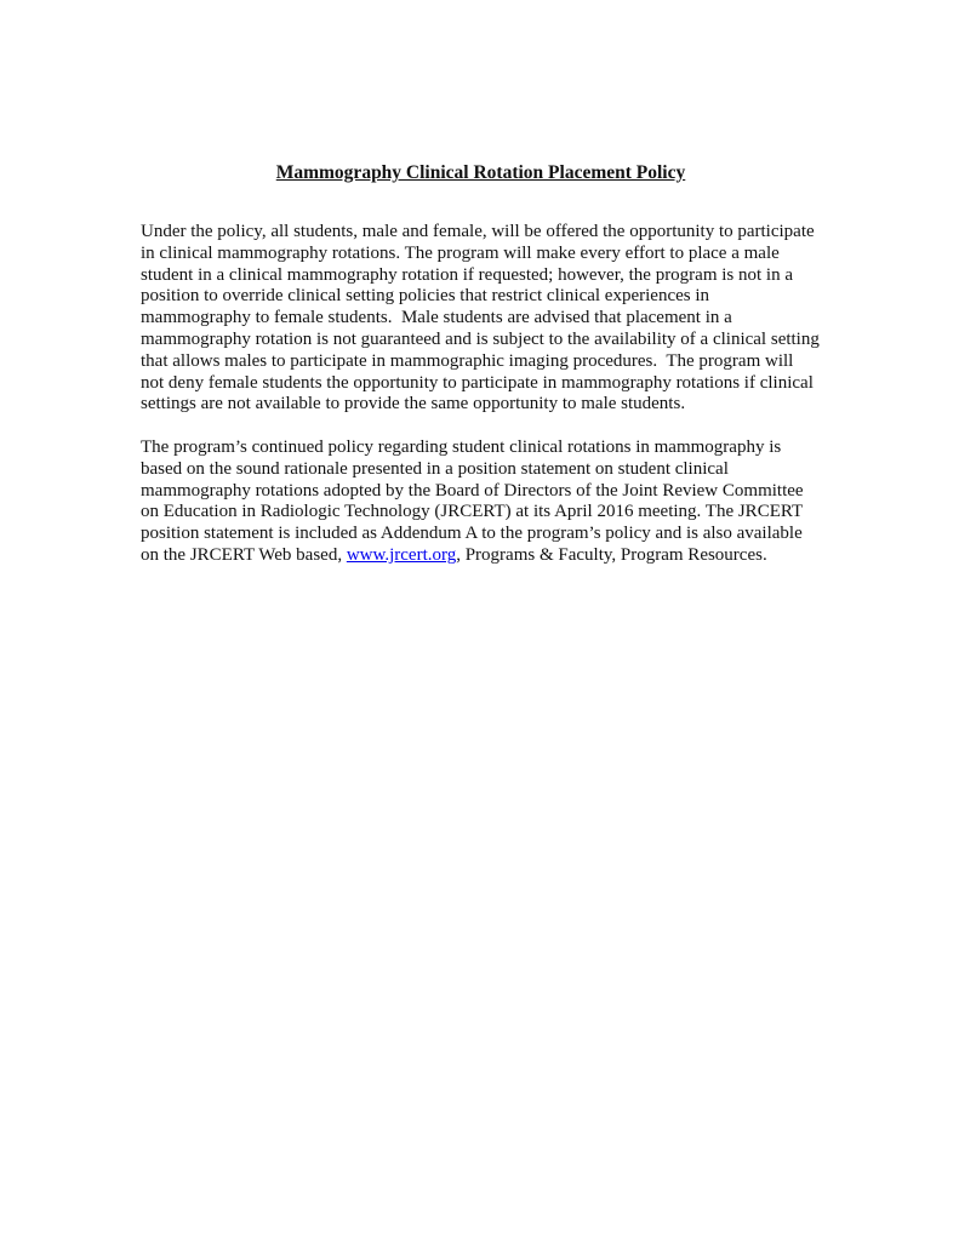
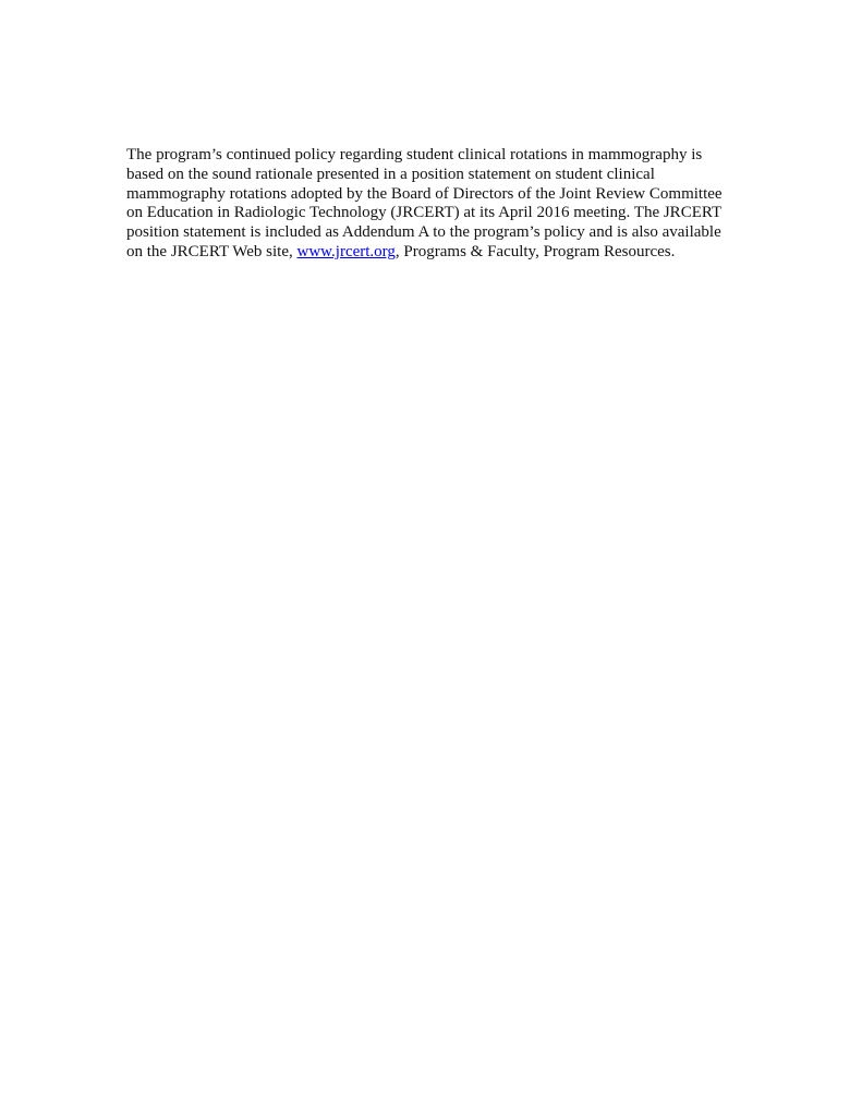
- Mammography Clinical Rotation Placement Policy
- Under the policy, all students, male and female, will be offered the opportunity to participate in clinical mammography rotations. The program will make every effort to place a male student in a clinical mammography rotation if requested; however, the program is not in a position to override clinical setting policies that restrict clinical experiences in mammography to female students. Male students are advised that placement in a mammography rotation is not guaranteed and is subject to the availability of a clinical setting that allows males to participate in mammographic imaging procedures. The program will not deny female students the opportunity to participate in mammography rotations if clinical settings are not available to provide the same opportunity to male students.
- The program’s continued policy regarding student clinical rotations in mammography is based on the sound rationale presented in a position statement on student clinical mammography rotations adopted by the Board of Directors of the Joint Review Committee on Education in Radiologic Technology (JRCERT) at its April 2016 meeting. The JRCERT position statement is included as Addendum A to the program’s policy and is also available on the JRCERT Web based, www.jrcert.org, Programs & Faculty, Program Resources.
+ The program’s continued policy regarding student clinical rotations in mammography is based on the sound rationale presented in a position statement on student clinical mammography rotations adopted by the Board of Directors of the Joint Review Committee on Education in Radiologic Technology (JRCERT) at its April 2016 meeting. The JRCERT position statement is included as Addendum A to the program’s policy and is also available on the JRCERT Web site, www.jrcert.org, Programs & Faculty, Program Resources.
